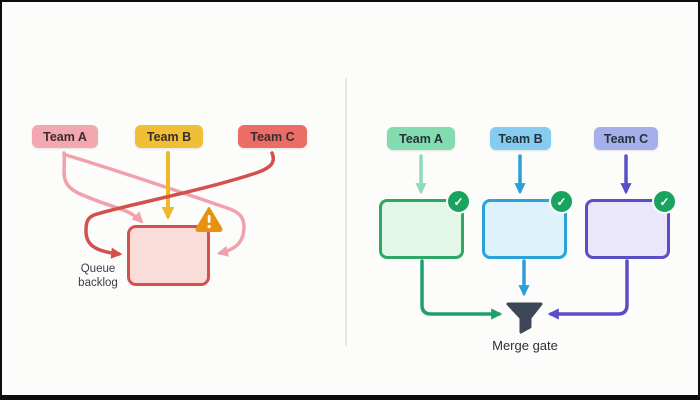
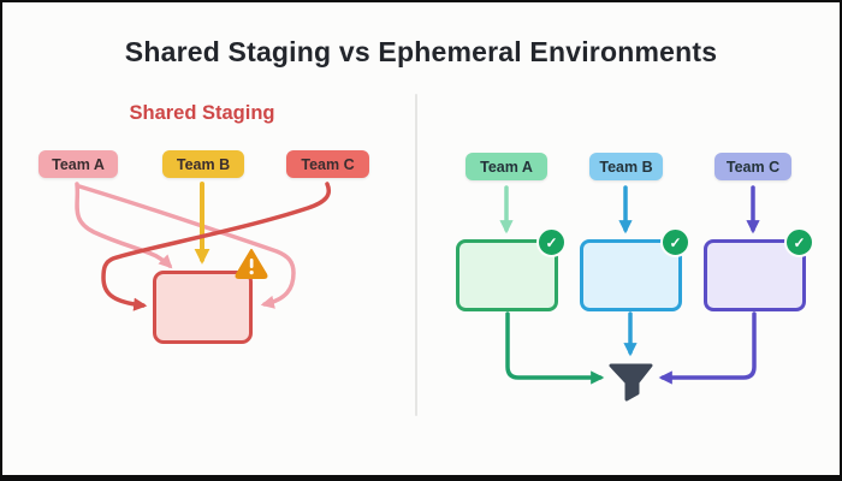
+ Shared Staging vs Ephemeral Environments
+ Shared Staging
  Team A
  Team B
  Team C
  Team A
  Team B
  Team C
  ✓
  ✓
  ✓
- Queue backlog
- Merge gate
